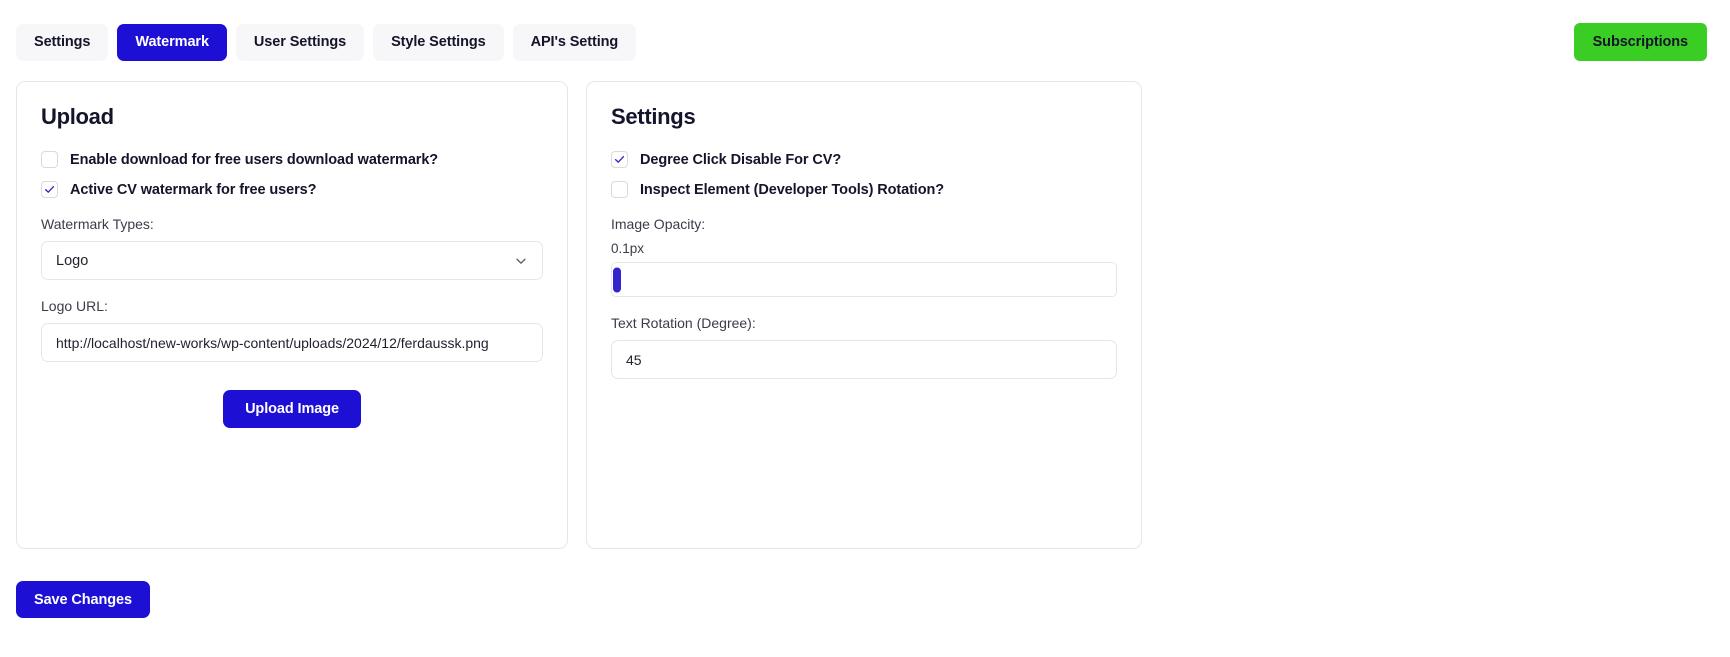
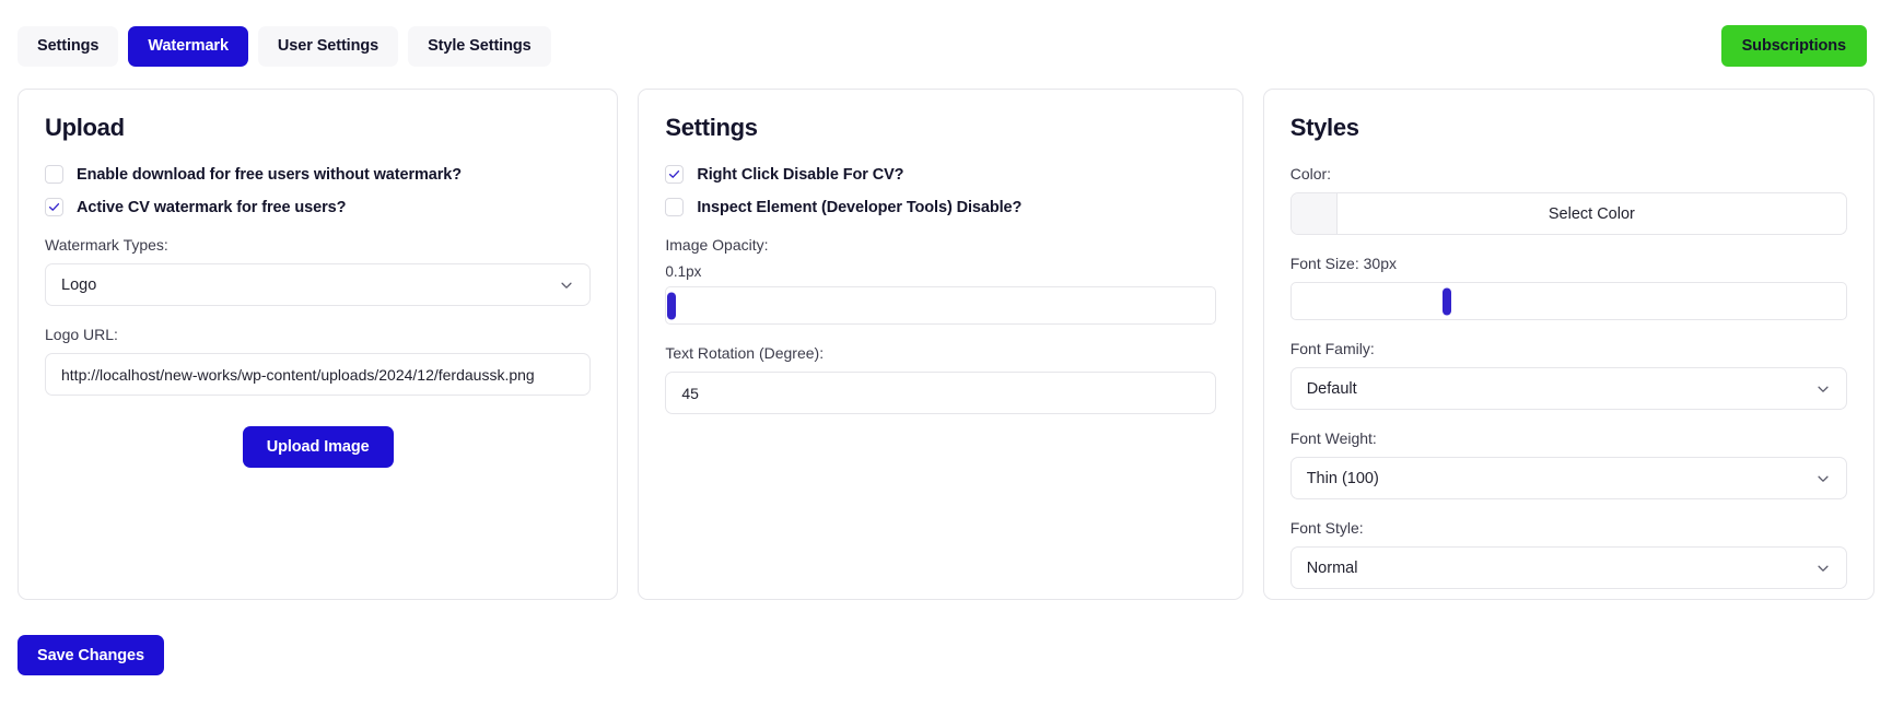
  Settings
  Watermark
  User Settings
  Style Settings
- API's Setting
  Subscriptions
  Upload
- Enable download for free users download watermark?
+ Enable download for free users without watermark?
  Active CV watermark for free users?
  Watermark Types:
  Logo
  Logo URL:
  http://localhost/new-works/wp-content/uploads/2024/12/ferdaussk.png
  Upload Image
  Settings
- Degree Click Disable For CV?
+ Right Click Disable For CV?
- Inspect Element (Developer Tools) Rotation?
+ Inspect Element (Developer Tools) Disable?
  Image Opacity:
  0.1px
  Text Rotation (Degree):
  45
+ Styles
+ Color:
+ Select Color
+ Font Size: 30px
+ Font Family:
+ Default
+ Font Weight:
+ Thin (100)
+ Font Style:
+ Normal
  Save Changes
